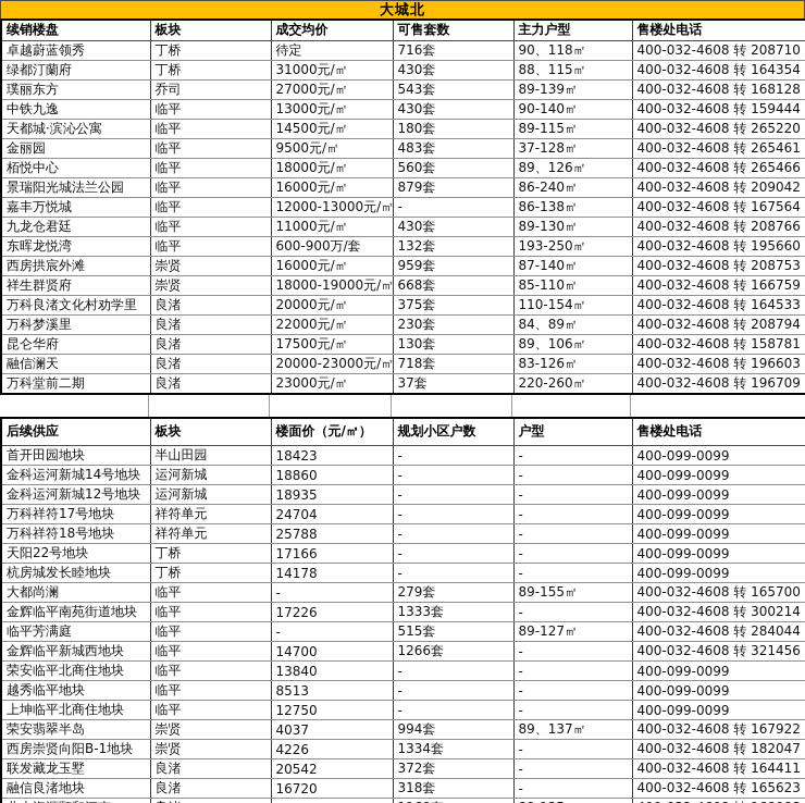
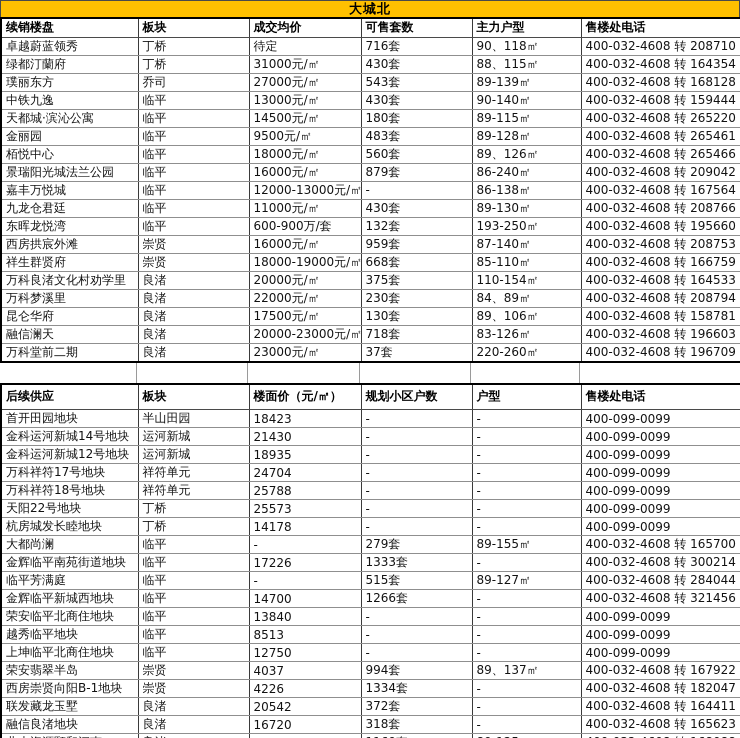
  大城北
  续销楼盘	板块	成交均价	可售套数	主力户型	售楼处电话
  卓越蔚蓝领秀	丁桥	待定	716套	90、118㎡	400-032-4608 转 208710
  绿都汀蘭府	丁桥	31000元/㎡	430套	88、115㎡	400-032-4608 转 164354
  璞丽东方	乔司	27000元/㎡	543套	89-139㎡	400-032-4608 转 168128
  中铁九逸	临平	13000元/㎡	430套	90-140㎡	400-032-4608 转 159444
  天都城·滨沁公寓	临平	14500元/㎡	180套	89-115㎡	400-032-4608 转 265220
- 金丽园	临平	9500元/㎡	483套	37-128㎡	400-032-4608 转 265461
+ 金丽园	临平	9500元/㎡	483套	89-128㎡	400-032-4608 转 265461
  栢悦中心	临平	18000元/㎡	560套	89、126㎡	400-032-4608 转 265466
  景瑞阳光城法兰公园	临平	16000元/㎡	879套	86-240㎡	400-032-4608 转 209042
  嘉丰万悦城	临平	12000-13000元/㎡	-	86-138㎡	400-032-4608 转 167564
  九龙仓君廷	临平	11000元/㎡	430套	89-130㎡	400-032-4608 转 208766
  东晖龙悦湾	临平	600-900万/套	132套	193-250㎡	400-032-4608 转 195660
  西房拱宸外滩	崇贤	16000元/㎡	959套	87-140㎡	400-032-4608 转 208753
  祥生群贤府	崇贤	18000-19000元/㎡	668套	85-110㎡	400-032-4608 转 166759
  万科良渚文化村劝学里	良渚	20000元/㎡	375套	110-154㎡	400-032-4608 转 164533
  万科梦溪里	良渚	22000元/㎡	230套	84、89㎡	400-032-4608 转 208794
  昆仑华府	良渚	17500元/㎡	130套	89、106㎡	400-032-4608 转 158781
  融信澜天	良渚	20000-23000元/㎡	718套	83-126㎡	400-032-4608 转 196603
  万科堂前二期	良渚	23000元/㎡	37套	220-260㎡	400-032-4608 转 196709
  后续供应	板块	楼面价（元/㎡）	规划小区户数	户型	售楼处电话
  首开田园地块	半山田园	18423	-	-	400-099-0099
- 金科运河新城14号地块	运河新城	18860	-	-	400-099-0099
+ 金科运河新城14号地块	运河新城	21430	-	-	400-099-0099
  金科运河新城12号地块	运河新城	18935	-	-	400-099-0099
  万科祥符17号地块	祥符单元	24704	-	-	400-099-0099
  万科祥符18号地块	祥符单元	25788	-	-	400-099-0099
- 天阳22号地块	丁桥	17166	-	-	400-099-0099
+ 天阳22号地块	丁桥	25573	-	-	400-099-0099
  杭房城发长睦地块	丁桥	14178	-	-	400-099-0099
  大都尚澜	临平	-	279套	89-155㎡	400-032-4608 转 165700
  金辉临平南苑街道地块	临平	17226	1333套	-	400-032-4608 转 300214
  临平芳满庭	临平	-	515套	89-127㎡	400-032-4608 转 284044
  金辉临平新城西地块	临平	14700	1266套	-	400-032-4608 转 321456
  荣安临平北商住地块	临平	13840	-	-	400-099-0099
  越秀临平地块	临平	8513	-	-	400-099-0099
  上坤临平北商住地块	临平	12750	-	-	400-099-0099
  荣安翡翠半岛	崇贤	4037	994套	89、137㎡	400-032-4608 转 167922
  西房崇贤向阳B-1地块	崇贤	4226	1334套	-	400-032-4608 转 182047
  联发藏龙玉墅	良渚	20542	372套	-	400-032-4608 转 164411
  融信良渚地块	良渚	16720	318套	-	400-032-4608 转 165623
